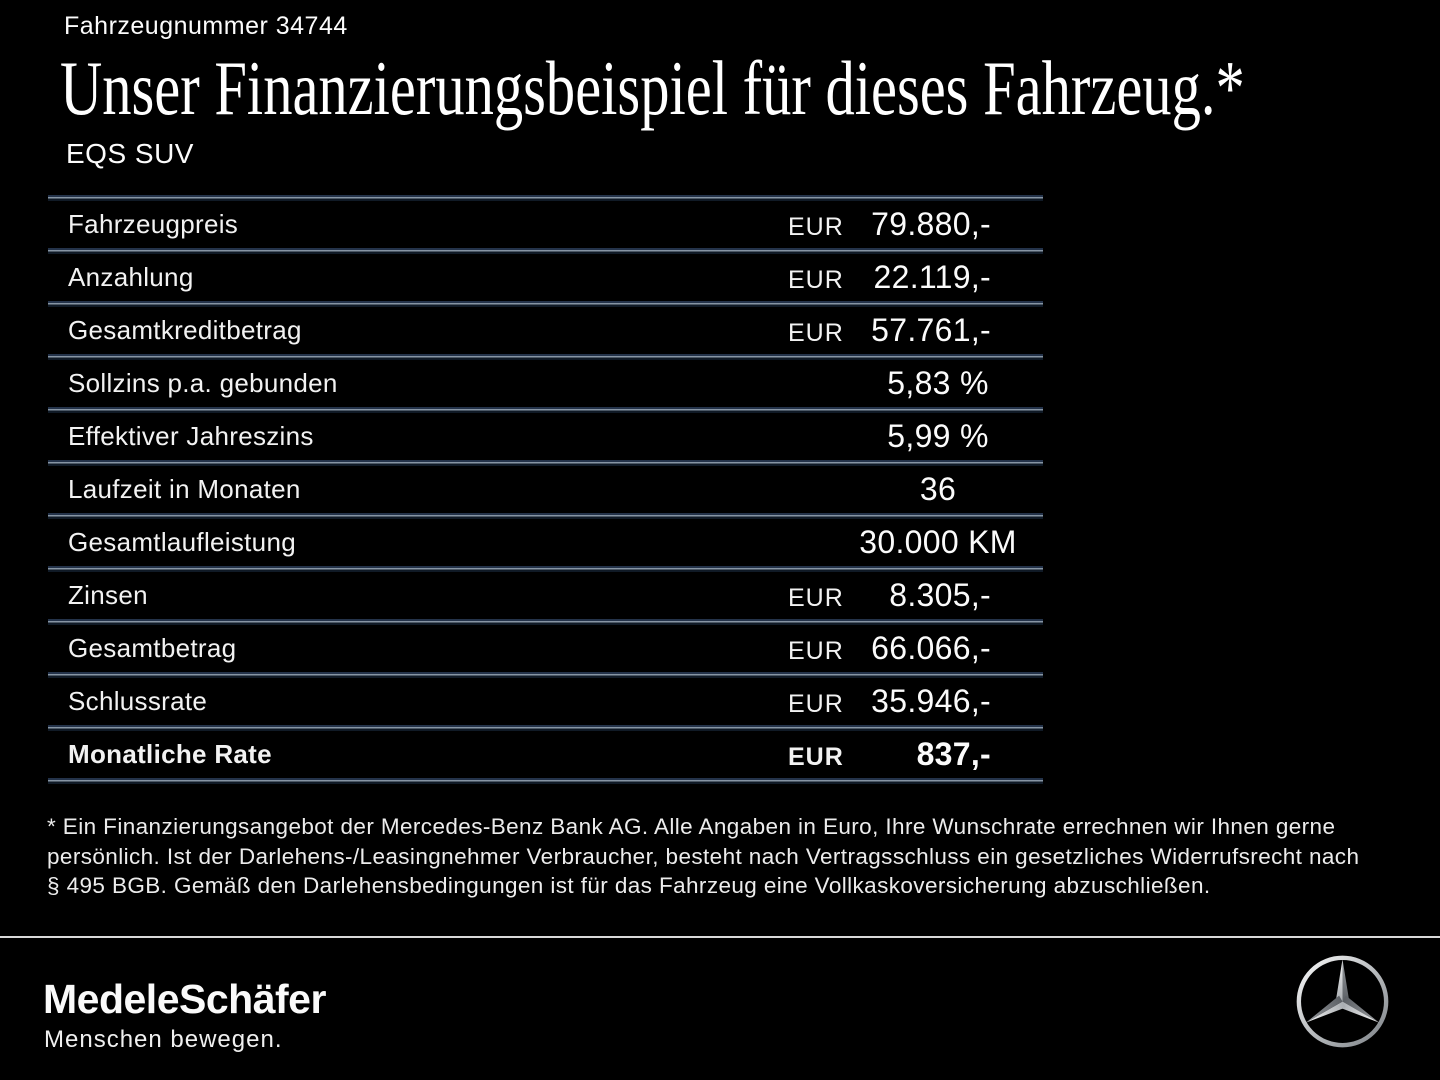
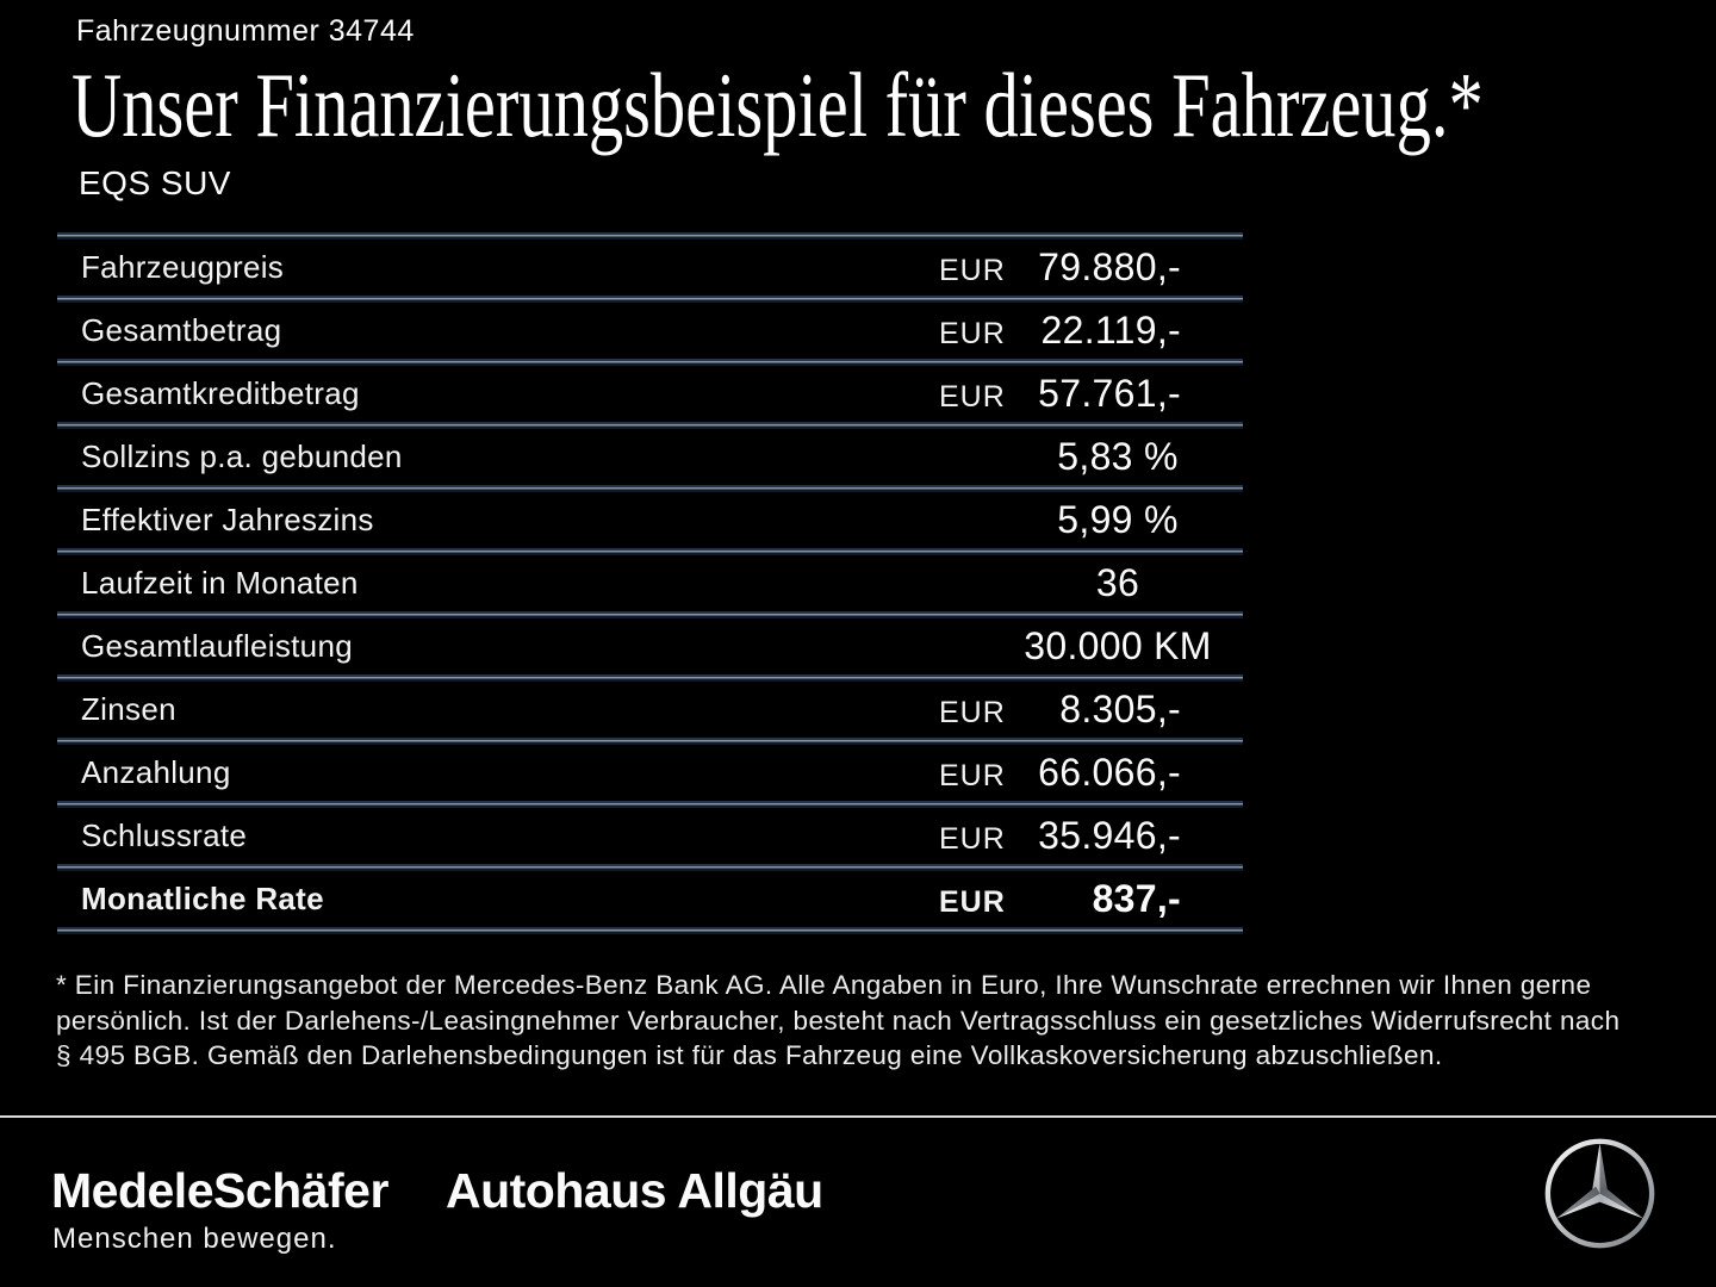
  Fahrzeugnummer 34744
  Unser Finanzierungsbeispiel für dieses Fahrzeug.*
  EQS SUV
  Fahrzeugpreis
  EUR
  79.880,-
- Anzahlung
+ Gesamtbetrag
  EUR
  22.119,-
  Gesamtkreditbetrag
  EUR
  57.761,-
  Sollzins p.a. gebunden
  5,83 %
  Effektiver Jahreszins
  5,99 %
  Laufzeit in Monaten
  36
  Gesamtlaufleistung
  30.000 KM
  Zinsen
  EUR
  8.305,-
- Gesamtbetrag
+ Anzahlung
  EUR
  66.066,-
  Schlussrate
  EUR
  35.946,-
  Monatliche Rate
  EUR
  837,-
  * Ein Finanzierungsangebot der Mercedes-Benz Bank AG. Alle Angaben in Euro, Ihre Wunschrate errechnen wir Ihnen gerne
  persönlich. Ist der Darlehens-/Leasingnehmer Verbraucher, besteht nach Vertragsschluss ein gesetzliches Widerrufsrecht nach
  § 495 BGB. Gemäß den Darlehensbedingungen ist für das Fahrzeug eine Vollkaskoversicherung abzuschließen.
  MedeleSchäfer
  Menschen bewegen.
+ Autohaus Allgäu
